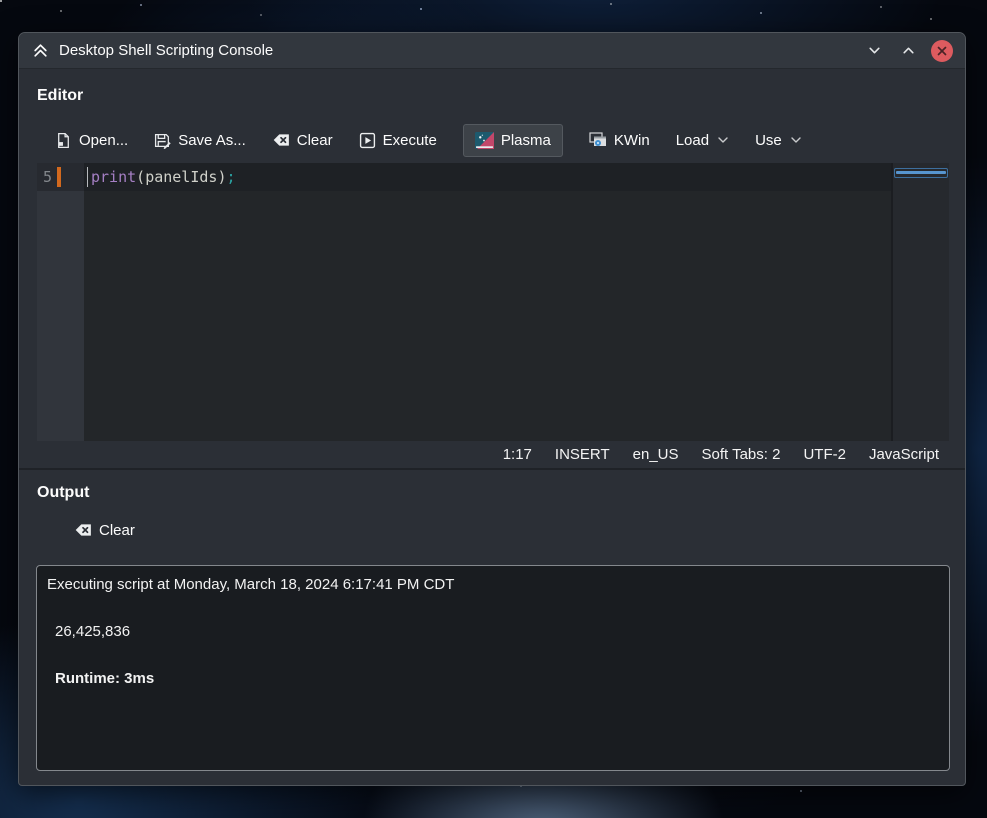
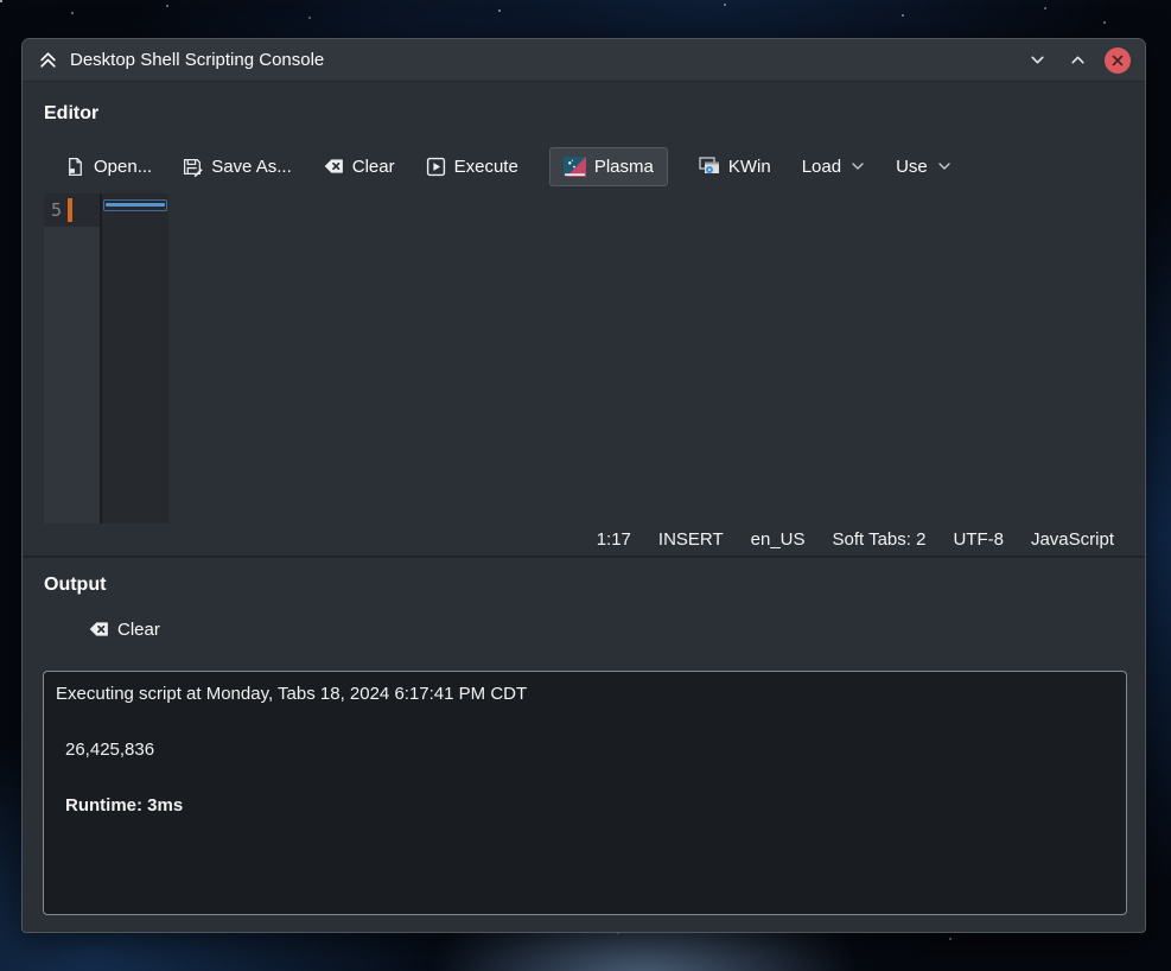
  Desktop Shell Scripting Console
  Editor
  Open...
  Save As...
  Clear
  Execute
  Plasma
  KWin
  Load
  Use
  5
- print
- (
- panelIds
- )
- ;
  1:17
  INSERT
  en_US
  Soft Tabs: 2
- UTF-2
+ UTF-8
  JavaScript
  Output
  Clear
- Executing script at Monday, March 18, 2024 6:17:41 PM CDT
+ Executing script at Monday, Tabs 18, 2024 6:17:41 PM CDT
  26,425,836
  Runtime: 3ms
